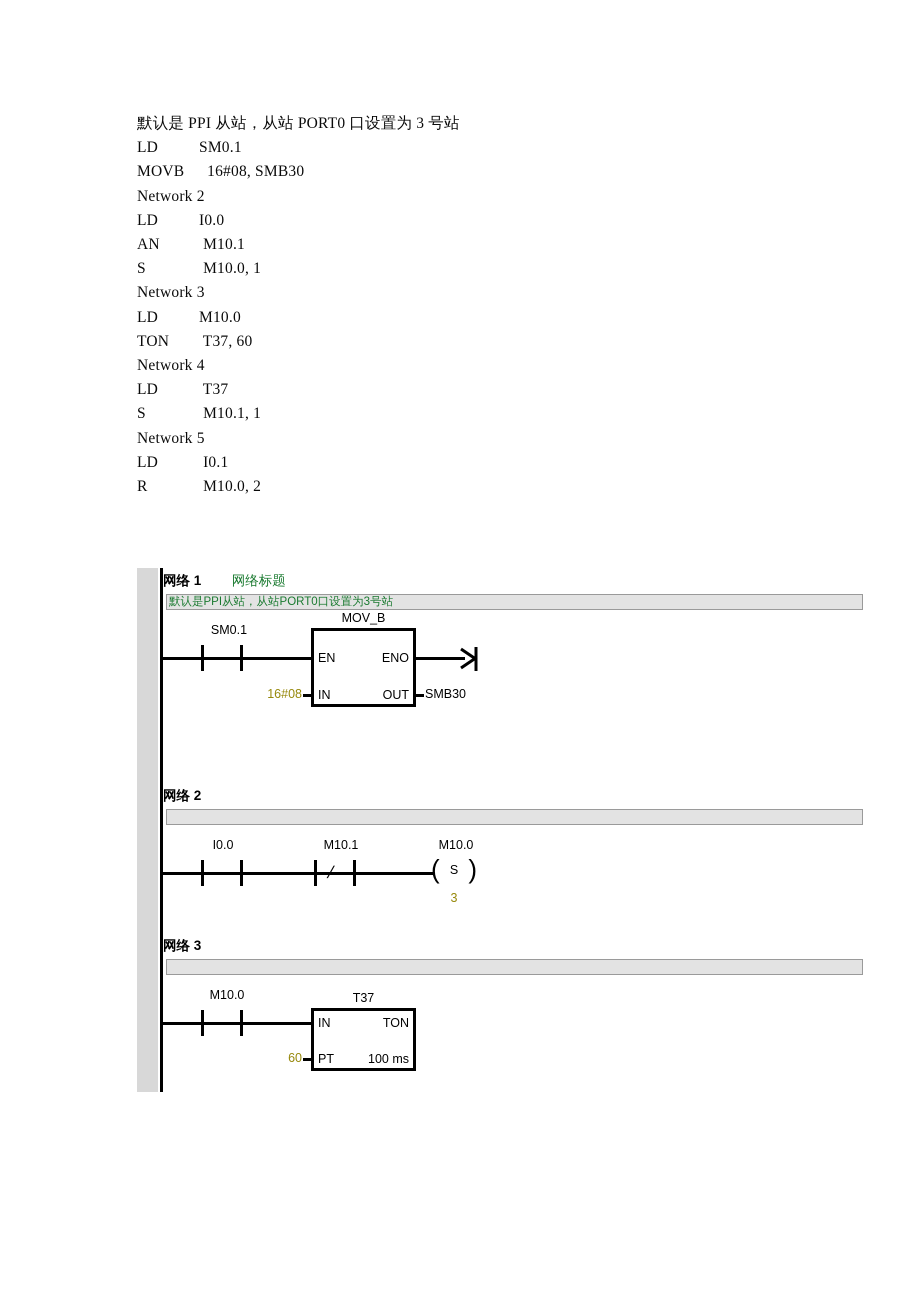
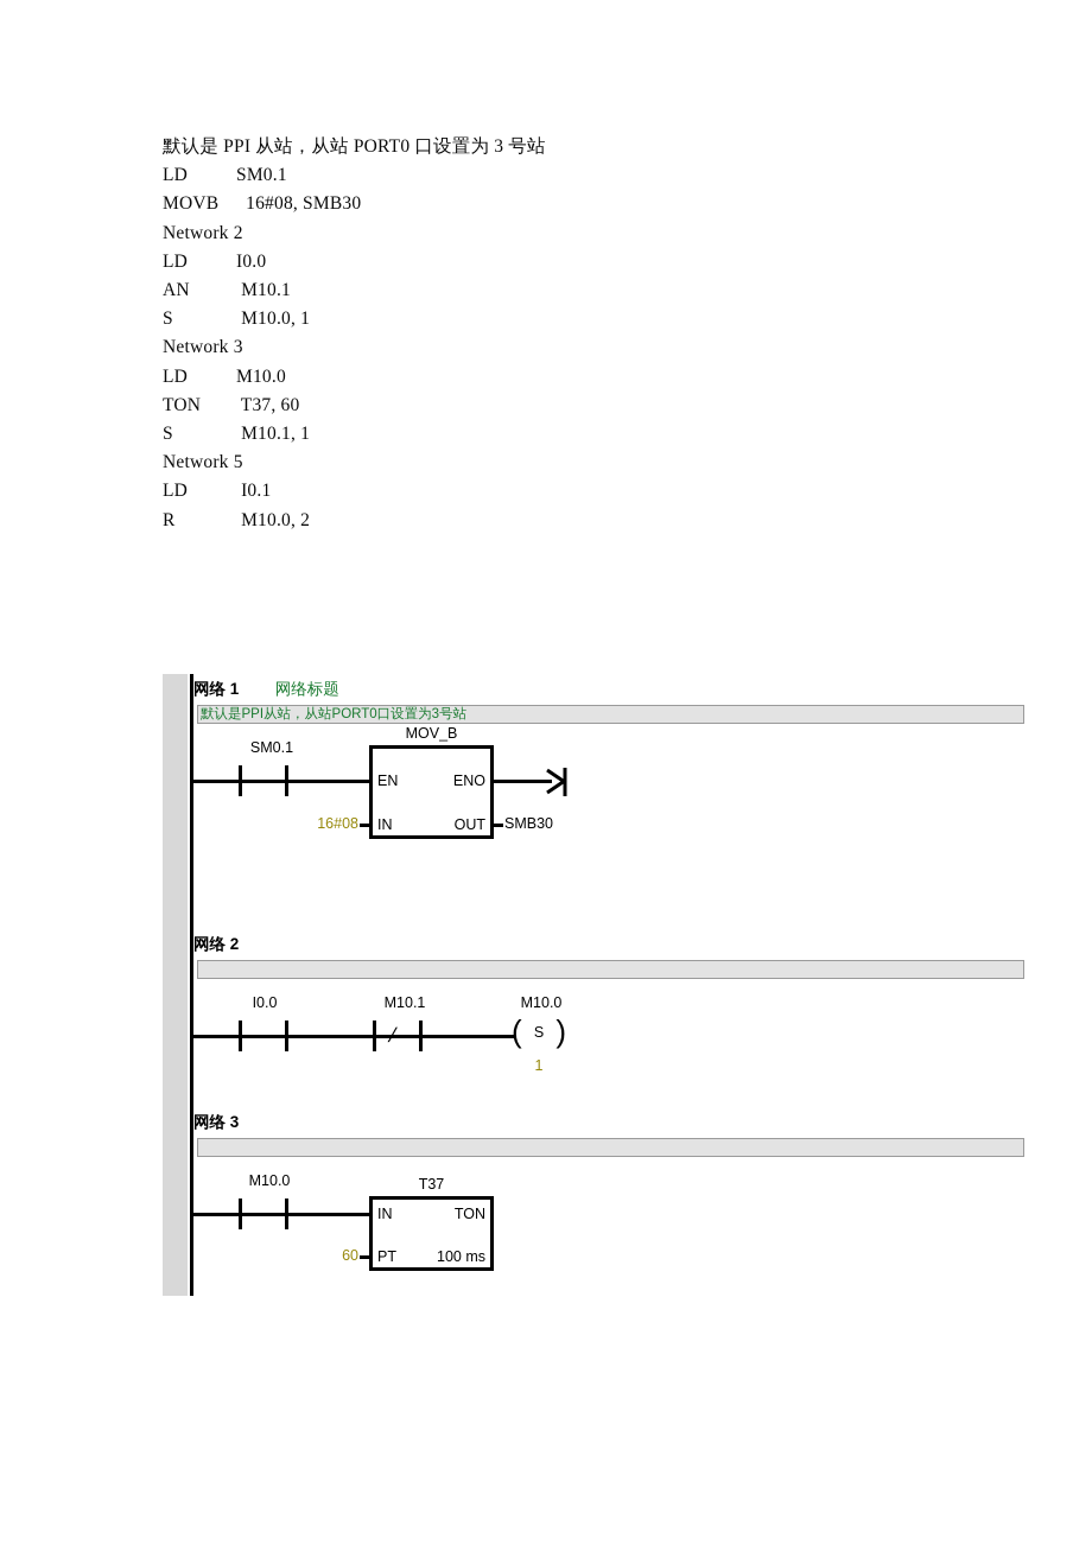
  默认是 PPI 从站，从站 PORT0 口设置为 3 号站
  LD SM0.1
  MOVB 16#08, SMB30
  Network 2
  LD I0.0
  AN M10.1
  S M10.0, 1
  Network 3
  LD M10.0
  TON T37, 60
- Network 4
- LD T37
  S M10.1, 1
  Network 5
  LD I0.1
  R M10.0, 2
  网络 1 网络标题
  默认是PPI从站，从站PORT0口设置为3号站
  SM0.1
  MOV_B
  EN
  ENO
  IN
  OUT
  16#08
  SMB30
  网络 2
  I0.0
  M10.1
  M10.0
  (
  S
  )
- 3
+ 1
  网络 3
  M10.0
  T37
  IN
  TON
  PT
  100 ms
  60
